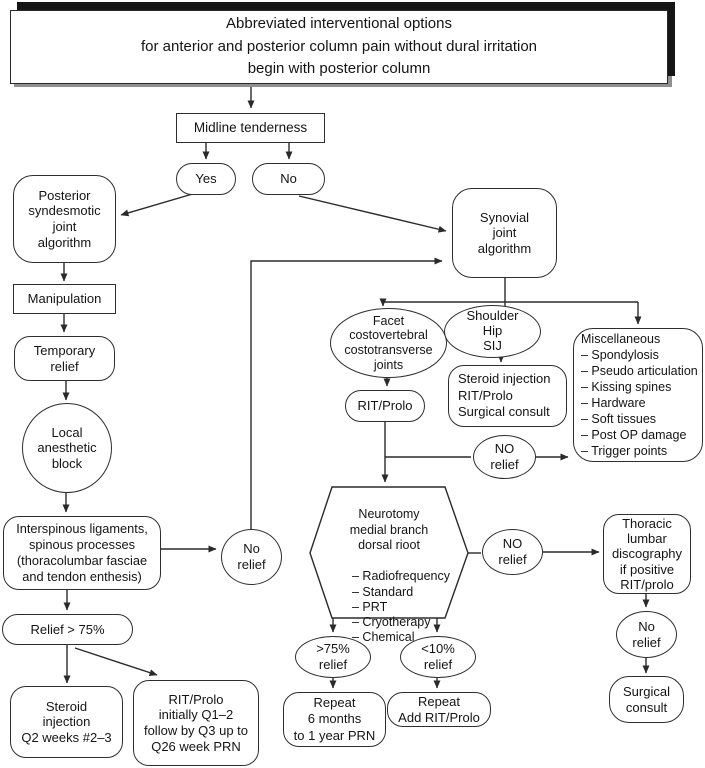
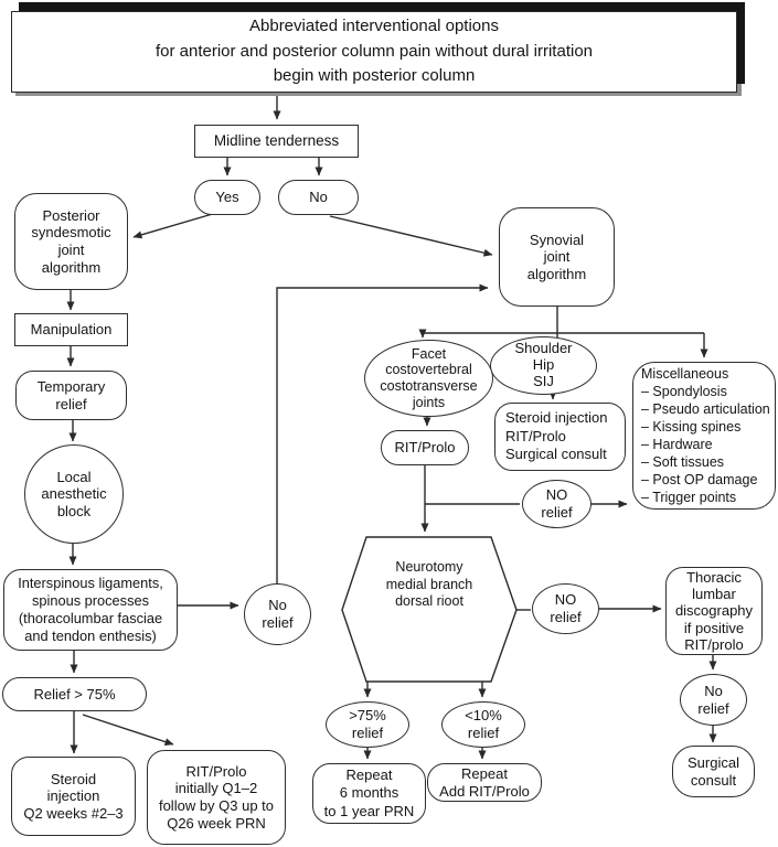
  Abbreviated interventional options
  for anterior and posterior column pain without dural irritation
  begin with posterior column
  Midline tenderness
  Yes
  No
  Posterior
  syndesmotic
  joint
  algorithm
  Manipulation
  Temporary
  relief
  Local
  anesthetic
  block
  Interspinous ligaments,
  spinous processes
  (thoracolumbar fasciae
  and tendon enthesis)
  Relief > 75%
  Steroid
  injection
  Q2 weeks #2–3
  RIT/Prolo
  initially Q1–2
  follow by Q3 up to
  Q26 week PRN
  Synovial
  joint
  algorithm
  Facet
  costovertebral
  costotransverse
  joints
  Shoulder
  Hip
  SIJ
  Steroid injection
  RIT/Prolo
  Surgical consult
  RIT/Prolo
  Miscellaneous
  – Spondylosis
  – Pseudo articulation
  – Kissing spines
  – Hardware
  – Soft tissues
  – Post OP damage
  – Trigger points
  No
  relief
  Neurotomy
  medial branch
  dorsal rioot
- – Radiofrequency
- – Standard
- – PRT
- – Cryotherapy
- – Chemical
  NO
  relief
  NO
  relief
  Thoracic
  lumbar
  discography
  if positive
  RIT/prolo
  No
  relief
  Surgical
  consult
  >75%
  relief
  <10%
  relief
  Repeat
  6 months
  to 1 year PRN
  Repeat
  Add RIT/Prolo
